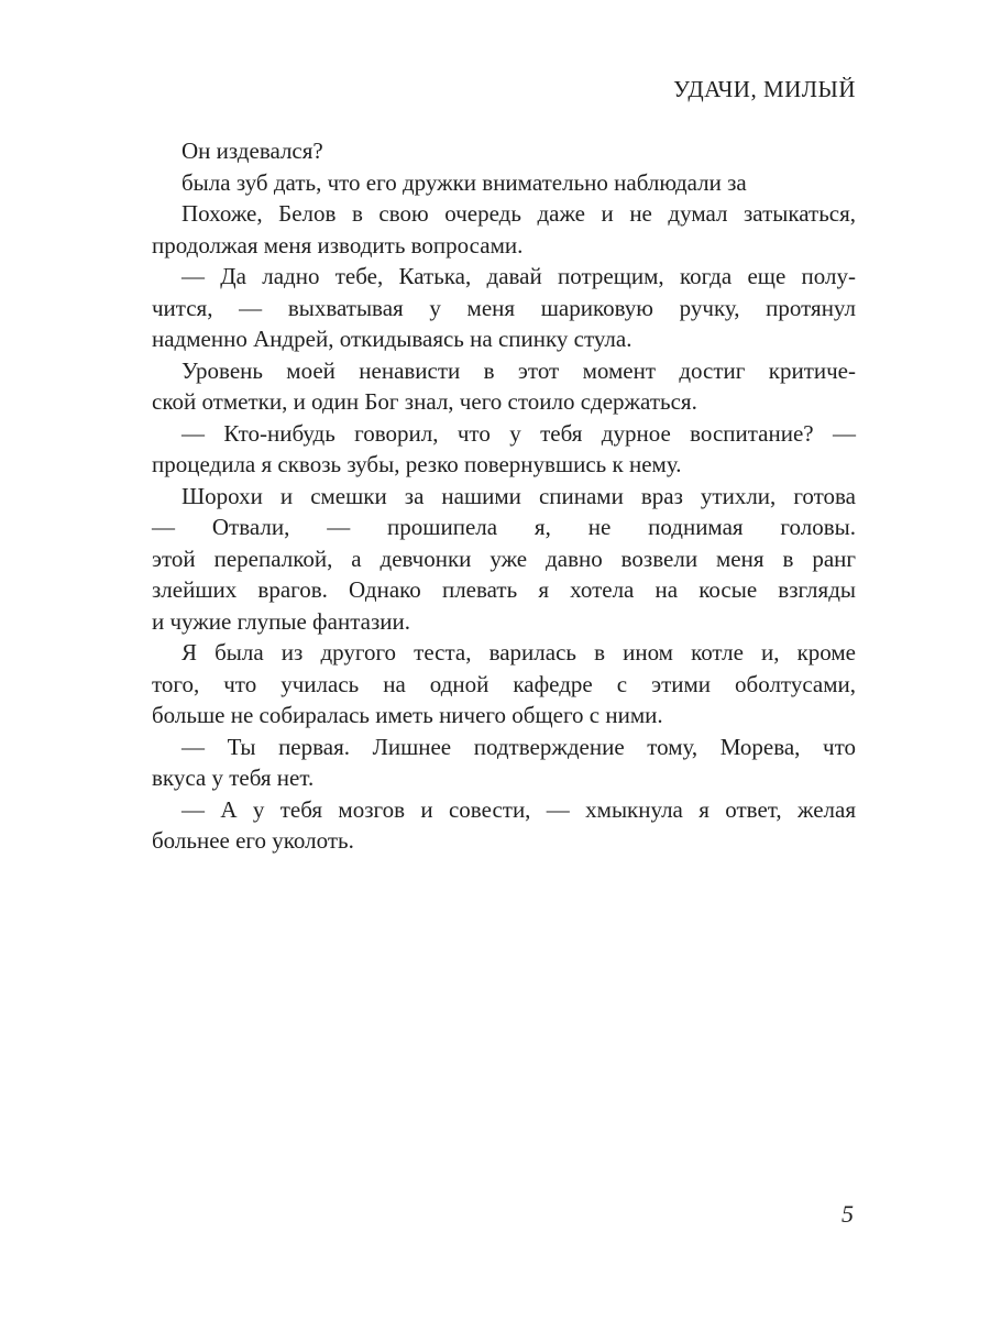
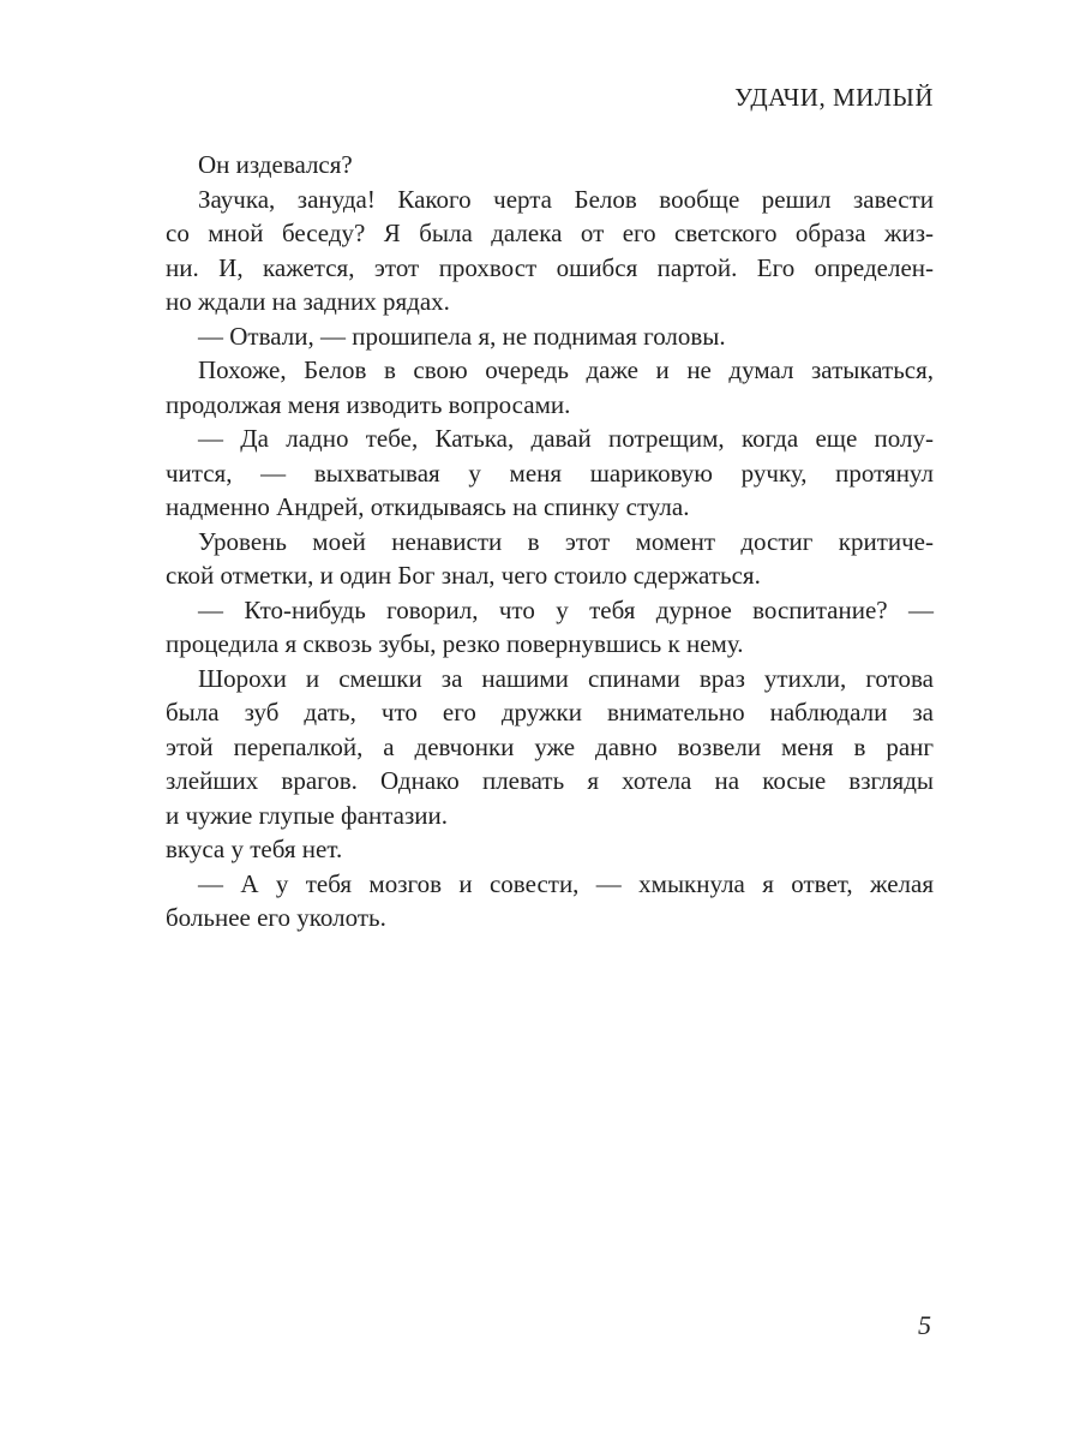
  УДАЧИ, МИЛЫЙ
  Он издевался?
+ Заучка, зануда! Какого черта Белов вообще решил завести
+ со мной беседу? Я была далека от его светского образа жиз-
+ ни. И, кажется, этот прохвост ошибся партой. Его определен-
+ но ждали на задних рядах.
- была зуб дать, что его дружки внимательно наблюдали за
+ — Отвали, — прошипела я, не поднимая головы.
  Похоже, Белов в свою очередь даже и не думал затыкаться,
  продолжая меня изводить вопросами.
  — Да ладно тебе, Катька, давай потрещим, когда еще полу-
  чится, — выхватывая у меня шариковую ручку, протянул
  надменно Андрей, откидываясь на спинку стула.
  Уровень моей ненависти в этот момент достиг критиче-
  ской отметки, и один Бог знал, чего стоило сдержаться.
  — Кто-нибудь говорил, что у тебя дурное воспитание? —
  процедила я сквозь зубы, резко повернувшись к нему.
  Шорохи и смешки за нашими спинами враз утихли, готова
- — Отвали, — прошипела я, не поднимая головы.
+ была зуб дать, что его дружки внимательно наблюдали за
  этой перепалкой, а девчонки уже давно возвели меня в ранг
  злейших врагов. Однако плевать я хотела на косые взгляды
  и чужие глупые фантазии.
- Я была из другого теста, варилась в ином котле и, кроме
- того, что училась на одной кафедре с этими оболтусами,
- больше не собиралась иметь ничего общего с ними.
- — Ты первая. Лишнее подтверждение тому, Морева, что
  вкуса у тебя нет.
  — А у тебя мозгов и совести, — хмыкнула я ответ, желая
  больнее его уколоть.
  5
